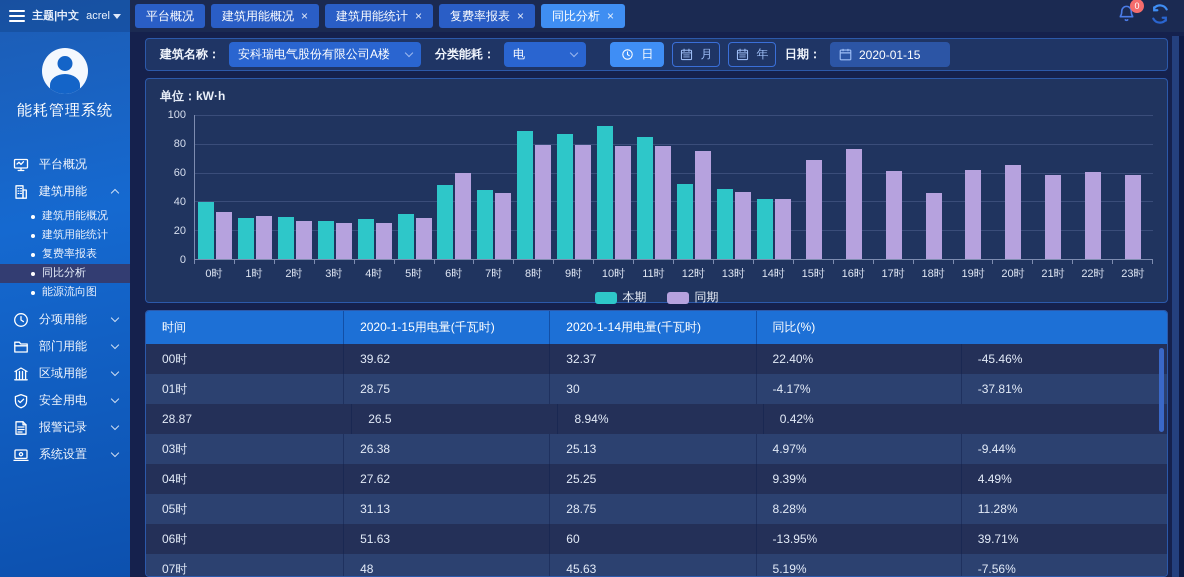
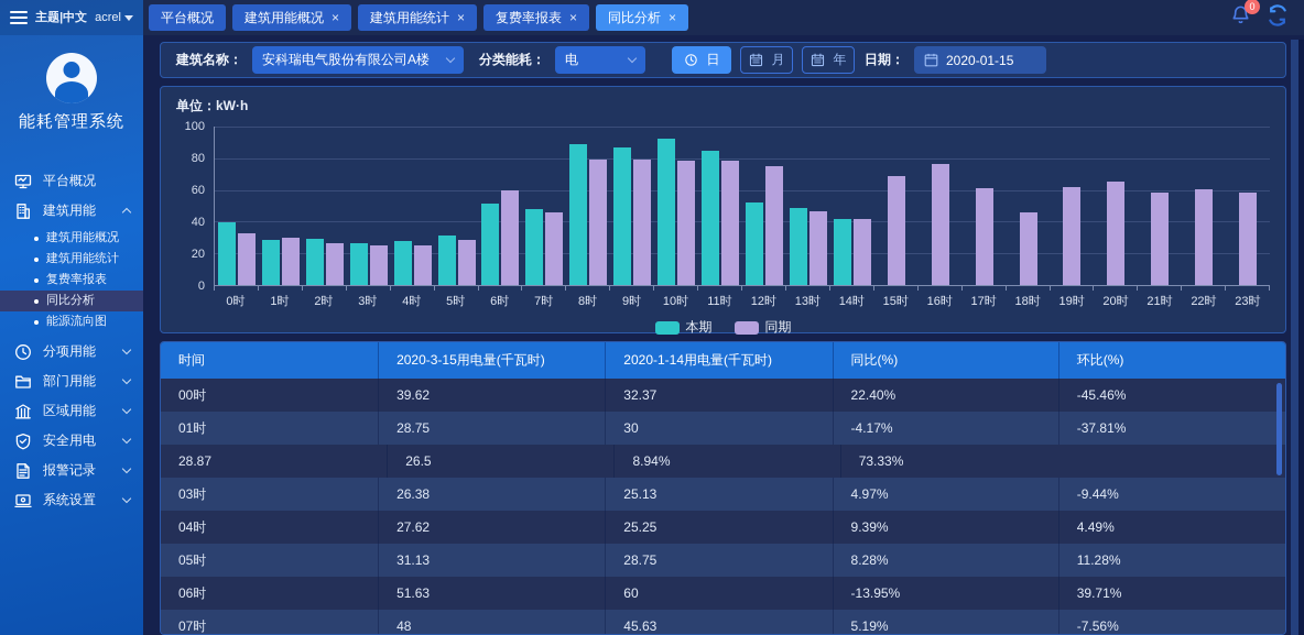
  主题|中文
  acrel
  能耗管理系统
  平台概况
  建筑用能
  建筑用能概况
  建筑用能统计
  复费率报表
  同比分析
  能源流向图
  分项用能
  部门用能
  区域用能
  安全用电
  报警记录
  系统设置
  平台概况
  建筑用能概况
  ×
  建筑用能统计
  ×
  复费率报表
  ×
  同比分析
  ×
  0
  建筑名称：
  安科瑞电气股份有限公司A楼
  分类能耗：
  电
  日
  月
  年
  日期：
  2020-01-15
  单位：kW·h
  0
  20
  40
  60
  80
  100
  0时
  1时
  2时
  3时
  4时
  5时
  6时
  7时
  8时
  9时
  10时
  11时
  12时
  13时
  14时
  15时
  16时
  17时
  18时
  19时
  20时
  21时
  22时
  23时
  本期
  同期
  时间
- 2020-1-15用电量(千瓦时)
+ 2020-3-15用电量(千瓦时)
  2020-1-14用电量(千瓦时)
  同比(%)
+ 环比(%)
  00时
  39.62
  32.37
  22.40%
  -45.46%
  01时
  28.75
  30
  -4.17%
  -37.81%
  28.87
  26.5
  8.94%
- 0.42%
+ 73.33%
  03时
  26.38
  25.13
  4.97%
  -9.44%
  04时
  27.62
  25.25
  9.39%
  4.49%
  05时
  31.13
  28.75
  8.28%
  11.28%
  06时
  51.63
  60
  -13.95%
  39.71%
  07时
  48
  45.63
  5.19%
  -7.56%
